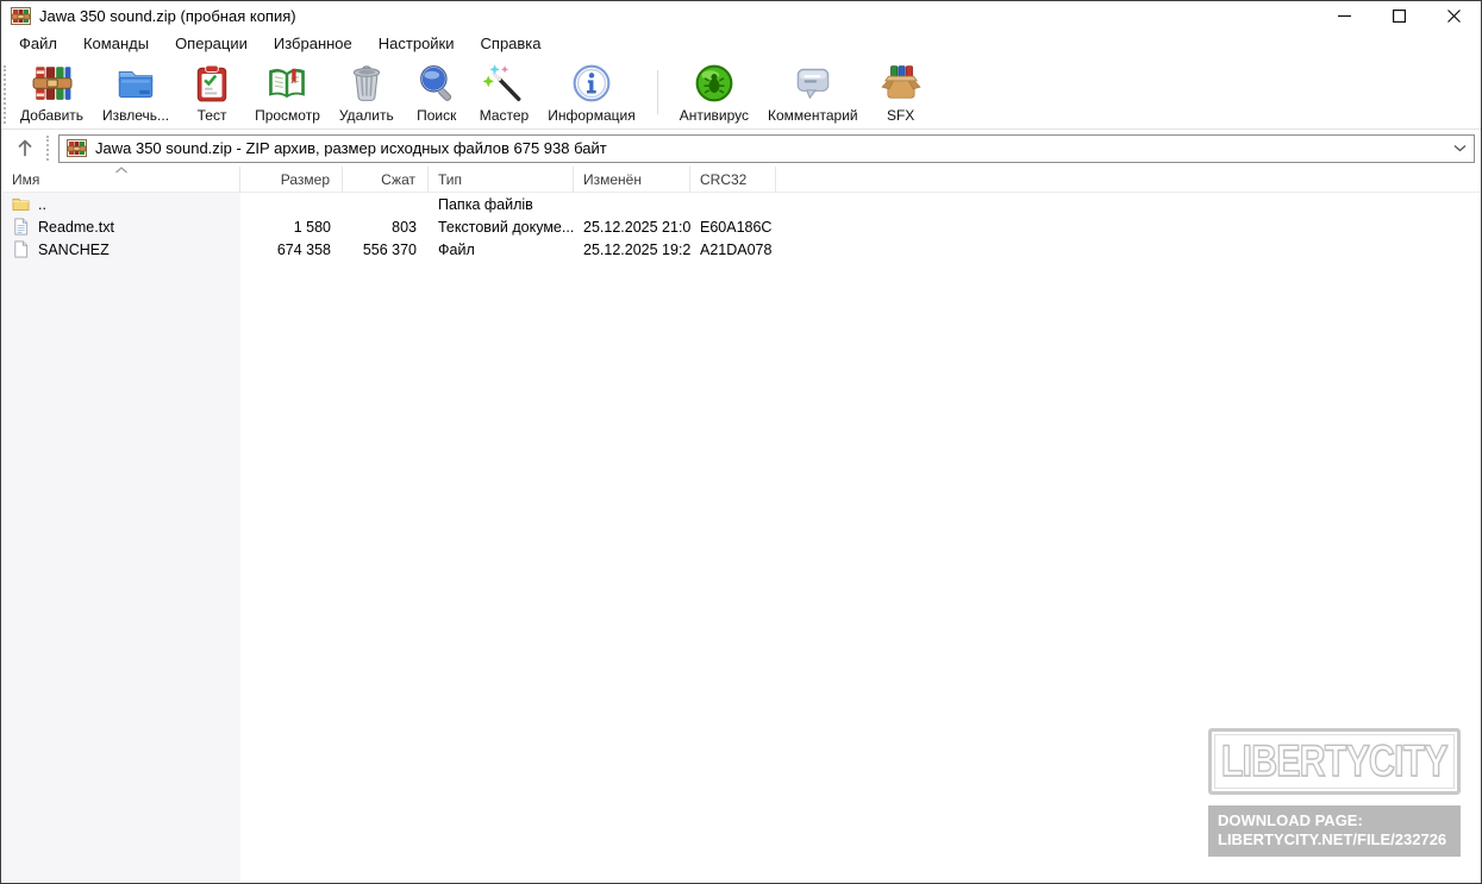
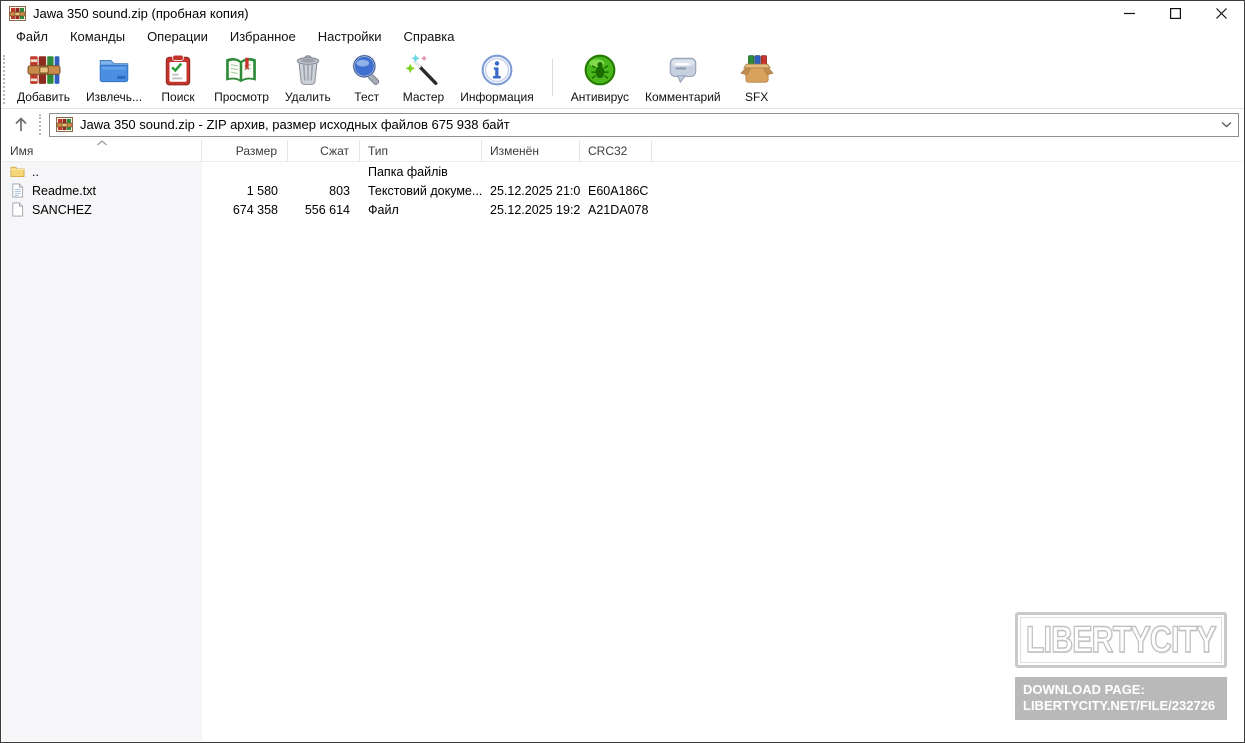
  Jawa 350 sound.zip (пробная копия)
  Файл
  Команды
  Операции
  Избранное
  Настройки
  Справка
  Добавить
  Извлечь...
- Тест
+ Поиск
  Просмотр
  Удалить
- Поиск
+ Тест
  Мастер
  Информация
  Антивирус
  Комментарий
  SFX
  Jawa 350 sound.zip - ZIP архив, размер исходных файлов 675 938 байт
  Имя
  Размер
  Сжат
  Тип
  Изменён
  CRC32
  ..
  Папка файлів
  Readme.txt
  1 580
  803
  Текстовий докуме...
  25.12.2025 21:0
  E60A186C
  SANCHEZ
  674 358
- 556 370
+ 556 614
  Файл
  25.12.2025 19:2
  A21DA078
  LIBERTYCITY
  DOWNLOAD PAGE:
  LIBERTYCITY.NET/FILE/232726
